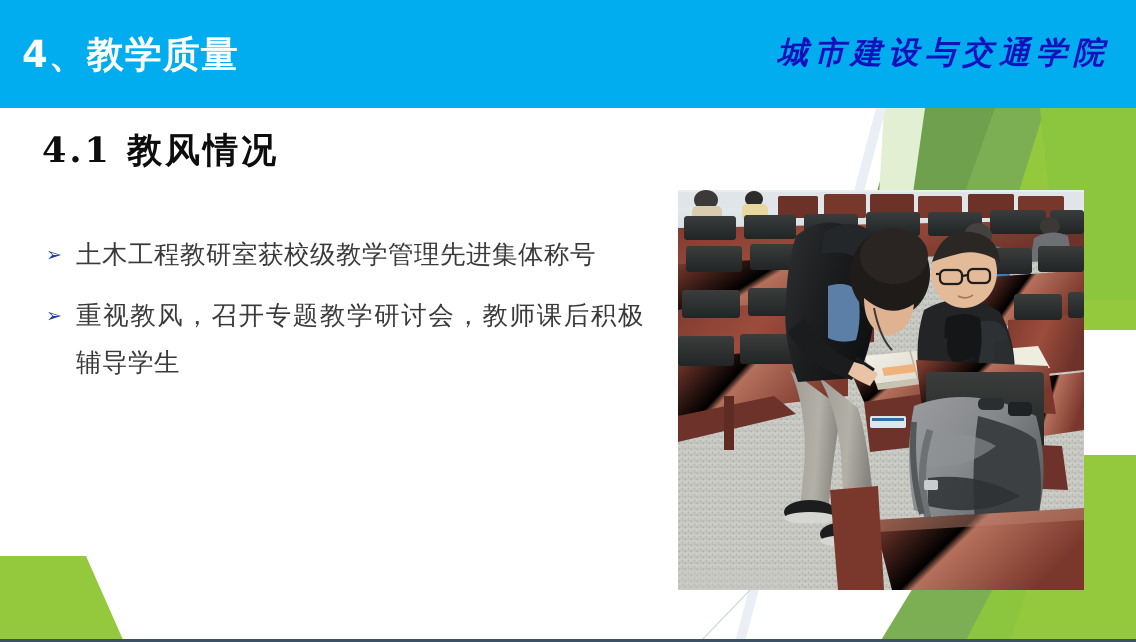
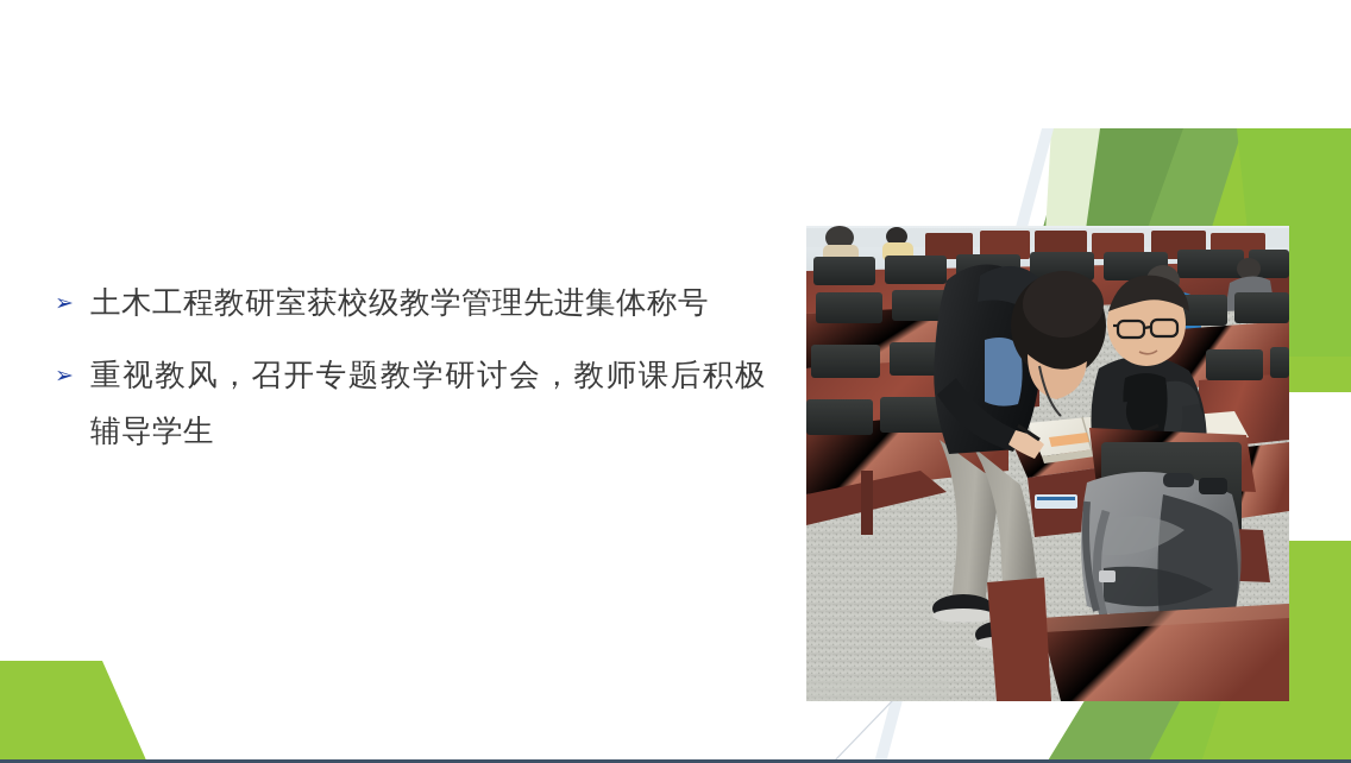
- 4、教学质量
- 城市建设与交通学院
- 4.1 教风情况
  ➢
  土木工程教研室获校级教学管理先进集体称号
  ➢
  重视教风，召开专题教学研讨会，教师课后积极辅导学生
